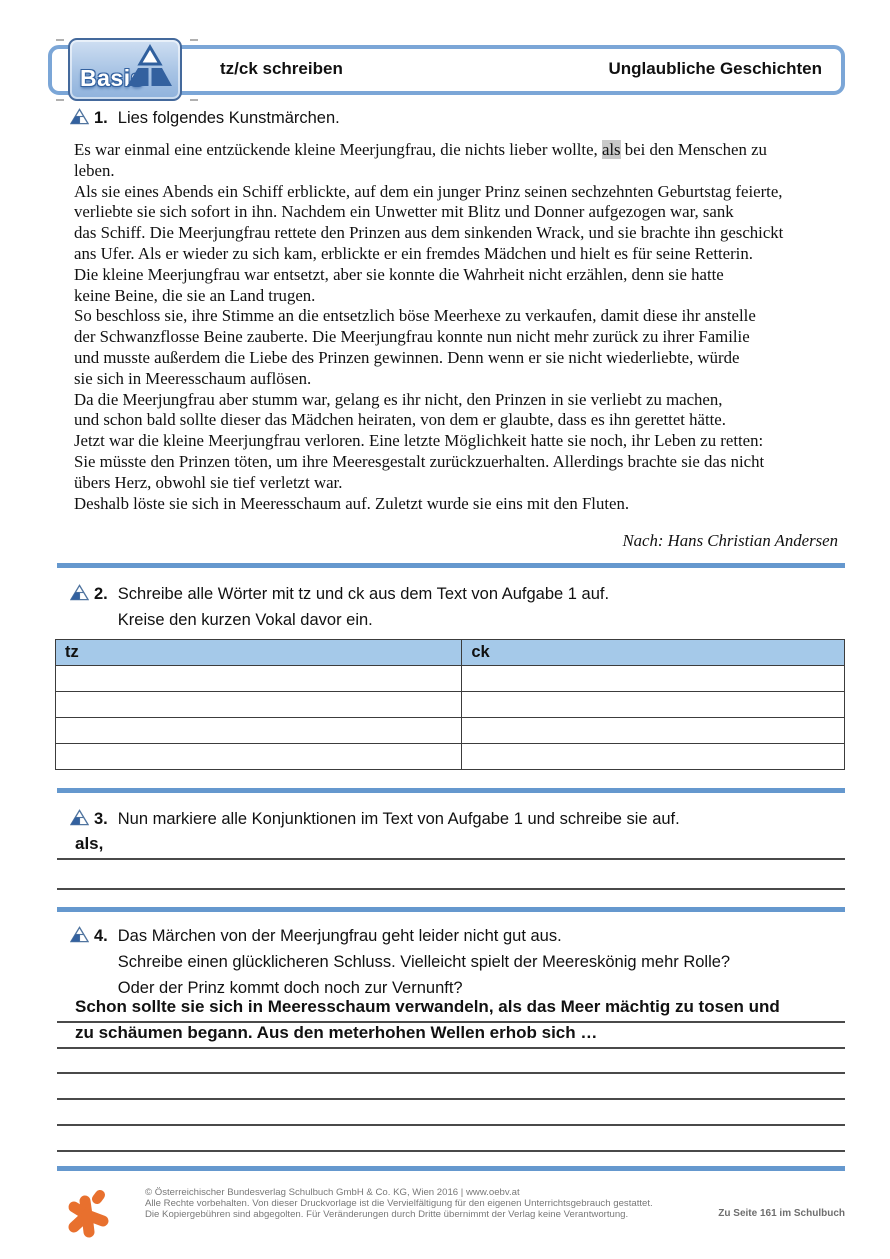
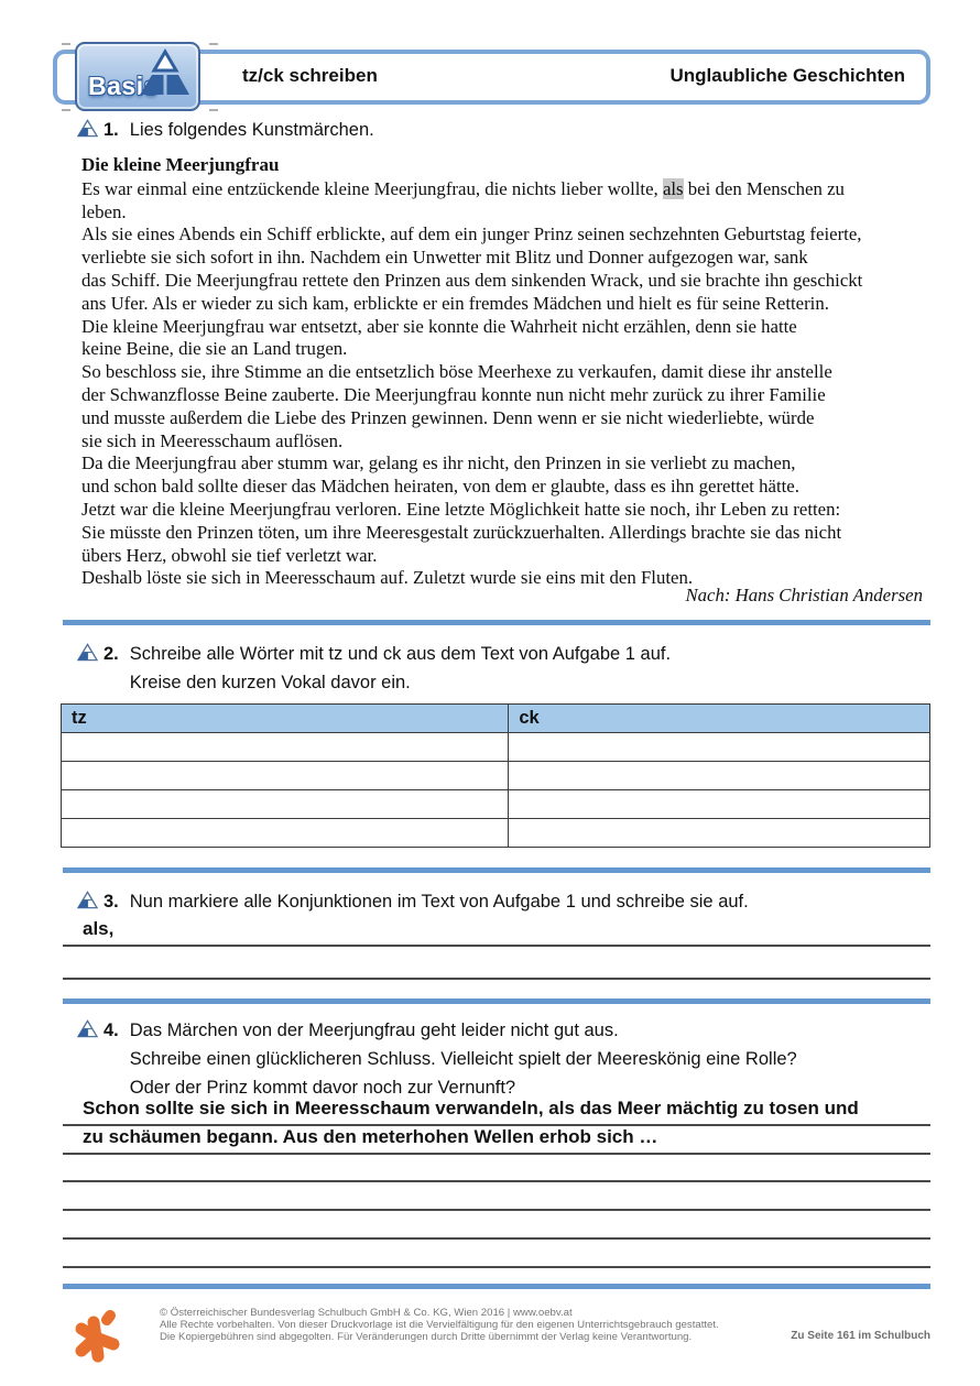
  tz/ck schreiben
  Unglaubliche Geschichten
  Basi
  1.
  Lies folgendes Kunstmärchen.
+ Die kleine Meerjungfrau
  Es war einmal eine entzückende kleine Meerjungfrau, die nichts lieber wollte, als bei den Menschen zu
  leben.
  Als sie eines Abends ein Schiff erblickte, auf dem ein junger Prinz seinen sechzehnten Geburtstag feierte,
  verliebte sie sich sofort in ihn. Nachdem ein Unwetter mit Blitz und Donner aufgezogen war, sank
  das Schiff. Die Meerjungfrau rettete den Prinzen aus dem sinkenden Wrack, und sie brachte ihn geschickt
  ans Ufer. Als er wieder zu sich kam, erblickte er ein fremdes Mädchen und hielt es für seine Retterin.
  Die kleine Meerjungfrau war entsetzt, aber sie konnte die Wahrheit nicht erzählen, denn sie hatte
  keine Beine, die sie an Land trugen.
  So beschloss sie, ihre Stimme an die entsetzlich böse Meerhexe zu verkaufen, damit diese ihr anstelle
  der Schwanzflosse Beine zauberte. Die Meerjungfrau konnte nun nicht mehr zurück zu ihrer Familie
  und musste außerdem die Liebe des Prinzen gewinnen. Denn wenn er sie nicht wiederliebte, würde
  sie sich in Meeresschaum auflösen.
  Da die Meerjungfrau aber stumm war, gelang es ihr nicht, den Prinzen in sie verliebt zu machen,
  und schon bald sollte dieser das Mädchen heiraten, von dem er glaubte, dass es ihn gerettet hätte.
  Jetzt war die kleine Meerjungfrau verloren. Eine letzte Möglichkeit hatte sie noch, ihr Leben zu retten:
  Sie müsste den Prinzen töten, um ihre Meeresgestalt zurückzuerhalten. Allerdings brachte sie das nicht
  übers Herz, obwohl sie tief verletzt war.
  Deshalb löste sie sich in Meeresschaum auf. Zuletzt wurde sie eins mit den Fluten.
  Nach: Hans Christian Andersen
  2.
  Schreibe alle Wörter mit tz und ck aus dem Text von Aufgabe 1 auf.
  Kreise den kurzen Vokal davor ein.
  tz	ck
  3.
  Nun markiere alle Konjunktionen im Text von Aufgabe 1 und schreibe sie auf.
  als,
  4.
  Das Märchen von der Meerjungfrau geht leider nicht gut aus.
- Schreibe einen glücklicheren Schluss. Vielleicht spielt der Meereskönig mehr Rolle?
+ Schreibe einen glücklicheren Schluss. Vielleicht spielt der Meereskönig eine Rolle?
- Oder der Prinz kommt doch noch zur Vernunft?
+ Oder der Prinz kommt davor noch zur Vernunft?
  Schon sollte sie sich in Meeresschaum verwandeln, als das Meer mächtig zu tosen und
  zu schäumen begann. Aus den meterhohen Wellen erhob sich …
  © Österreichischer Bundesverlag Schulbuch GmbH & Co. KG, Wien 2016 | www.oebv.at
  Alle Rechte vorbehalten. Von dieser Druckvorlage ist die Vervielfältigung für den eigenen Unterrichtsgebrauch gestattet.
  Die Kopiergebühren sind abgegolten. Für Veränderungen durch Dritte übernimmt der Verlag keine Verantwortung.
  Zu Seite 161 im Schulbuch
